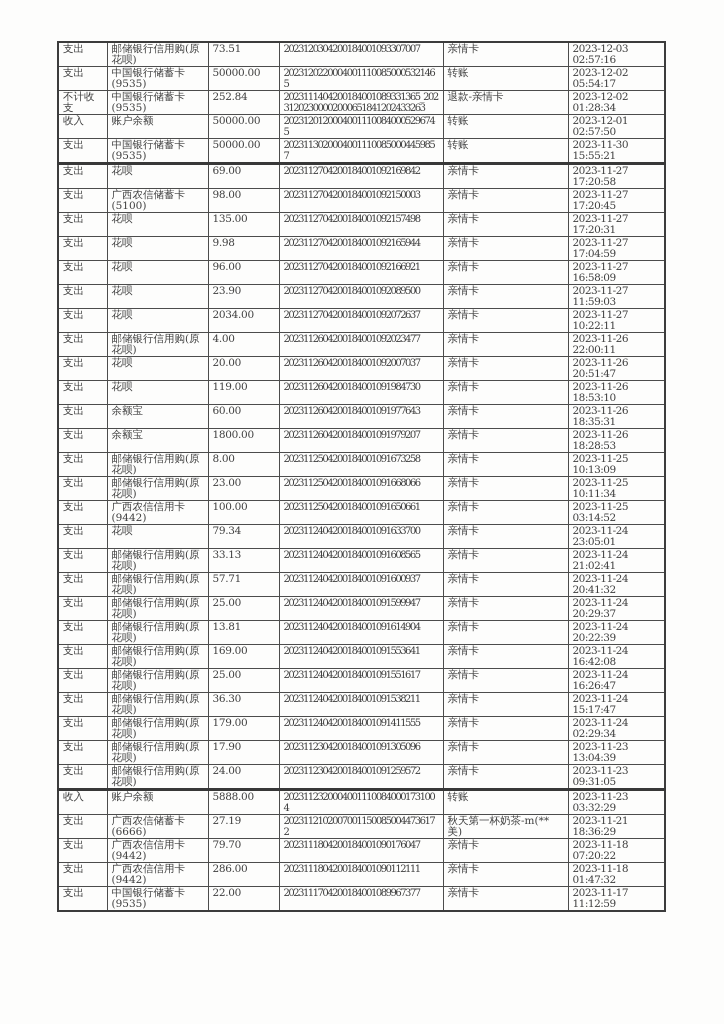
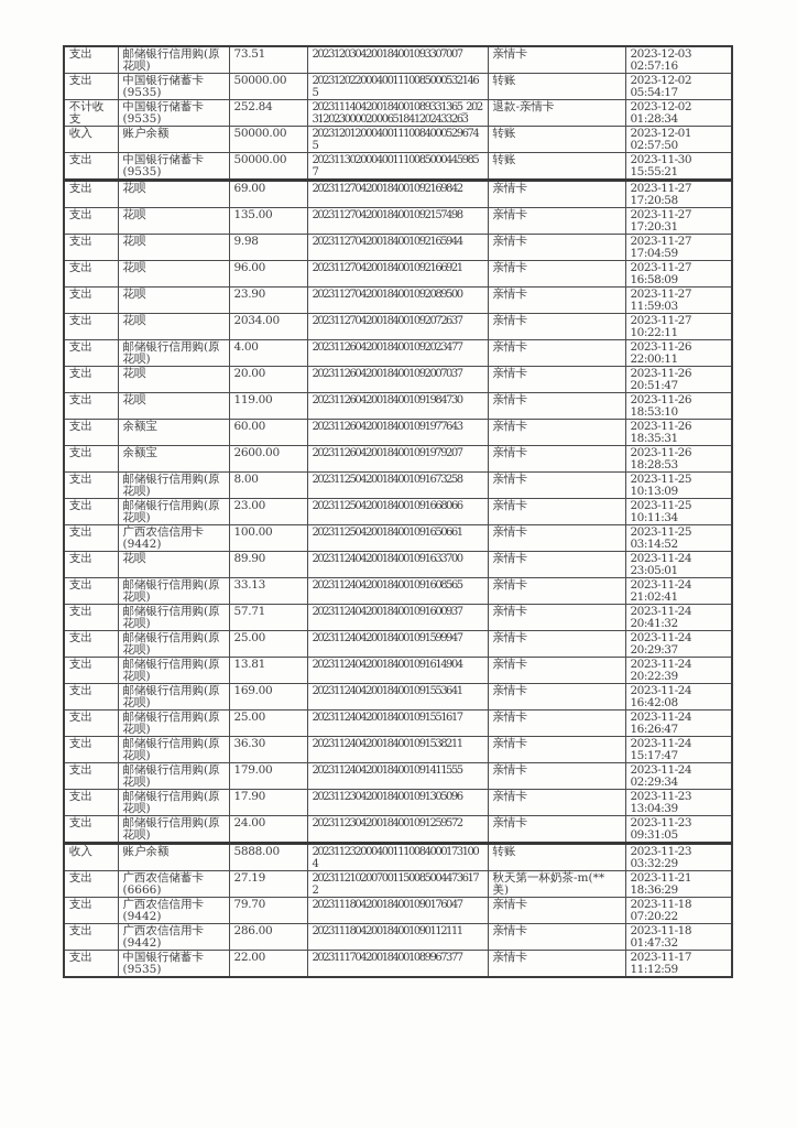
  支出	邮储银行信用购(原花呗)	73.51	2023120304200184001093307007	亲情卡	2023-12-0302:57:16
  支出	中国银行储蓄卡(9535)	50000.00	20231202200040011100850005321465	转账	2023-12-0205:54:17
  不计收支	中国银行储蓄卡(9535)	252.84	2023111404200184001089331365_20231202300002000651841202433263	退款-亲情卡	2023-12-0201:28:34
  收入	账户余额	50000.00	20231201200040011100840005296745	转账	2023-12-0102:57:50
  支出	中国银行储蓄卡(9535)	50000.00	20231130200040011100850004459857	转账	2023-11-3015:55:21
  支出	花呗	69.00	2023112704200184001092169842	亲情卡	2023-11-2717:20:58
- 支出	广西农信储蓄卡(5100)	98.00	2023112704200184001092150003	亲情卡	2023-11-2717:20:45
  支出	花呗	135.00	2023112704200184001092157498	亲情卡	2023-11-2717:20:31
  支出	花呗	9.98	2023112704200184001092165944	亲情卡	2023-11-2717:04:59
  支出	花呗	96.00	2023112704200184001092166921	亲情卡	2023-11-2716:58:09
  支出	花呗	23.90	2023112704200184001092089500	亲情卡	2023-11-2711:59:03
  支出	花呗	2034.00	2023112704200184001092072637	亲情卡	2023-11-2710:22:11
  支出	邮储银行信用购(原花呗)	4.00	2023112604200184001092023477	亲情卡	2023-11-2622:00:11
  支出	花呗	20.00	2023112604200184001092007037	亲情卡	2023-11-2620:51:47
  支出	花呗	119.00	2023112604200184001091984730	亲情卡	2023-11-2618:53:10
  支出	余额宝	60.00	2023112604200184001091977643	亲情卡	2023-11-2618:35:31
- 支出	余额宝	1800.00	2023112604200184001091979207	亲情卡	2023-11-2618:28:53
+ 支出	余额宝	2600.00	2023112604200184001091979207	亲情卡	2023-11-2618:28:53
  支出	邮储银行信用购(原花呗)	8.00	2023112504200184001091673258	亲情卡	2023-11-2510:13:09
  支出	邮储银行信用购(原花呗)	23.00	2023112504200184001091668066	亲情卡	2023-11-2510:11:34
  支出	广西农信信用卡(9442)	100.00	2023112504200184001091650661	亲情卡	2023-11-2503:14:52
- 支出	花呗	79.34	2023112404200184001091633700	亲情卡	2023-11-2423:05:01
+ 支出	花呗	89.90	2023112404200184001091633700	亲情卡	2023-11-2423:05:01
  支出	邮储银行信用购(原花呗)	33.13	2023112404200184001091608565	亲情卡	2023-11-2421:02:41
  支出	邮储银行信用购(原花呗)	57.71	2023112404200184001091600937	亲情卡	2023-11-2420:41:32
  支出	邮储银行信用购(原花呗)	25.00	2023112404200184001091599947	亲情卡	2023-11-2420:29:37
  支出	邮储银行信用购(原花呗)	13.81	2023112404200184001091614904	亲情卡	2023-11-2420:22:39
  支出	邮储银行信用购(原花呗)	169.00	2023112404200184001091553641	亲情卡	2023-11-2416:42:08
  支出	邮储银行信用购(原花呗)	25.00	2023112404200184001091551617	亲情卡	2023-11-2416:26:47
  支出	邮储银行信用购(原花呗)	36.30	2023112404200184001091538211	亲情卡	2023-11-2415:17:47
  支出	邮储银行信用购(原花呗)	179.00	2023112404200184001091411555	亲情卡	2023-11-2402:29:34
  支出	邮储银行信用购(原花呗)	17.90	2023112304200184001091305096	亲情卡	2023-11-2313:04:39
  支出	邮储银行信用购(原花呗)	24.00	2023112304200184001091259572	亲情卡	2023-11-2309:31:05
  收入	账户余额	5888.00	20231123200040011100840001731004	转账	2023-11-2303:32:29
  支出	广西农信储蓄卡(6666)	27.19	20231121020070011500850044736172	秋天第一杯奶茶-m(**美)	2023-11-2118:36:29
  支出	广西农信信用卡(9442)	79.70	2023111804200184001090176047	亲情卡	2023-11-1807:20:22
  支出	广西农信信用卡(9442)	286.00	2023111804200184001090112111	亲情卡	2023-11-1801:47:32
  支出	中国银行储蓄卡(9535)	22.00	2023111704200184001089967377	亲情卡	2023-11-1711:12:59
